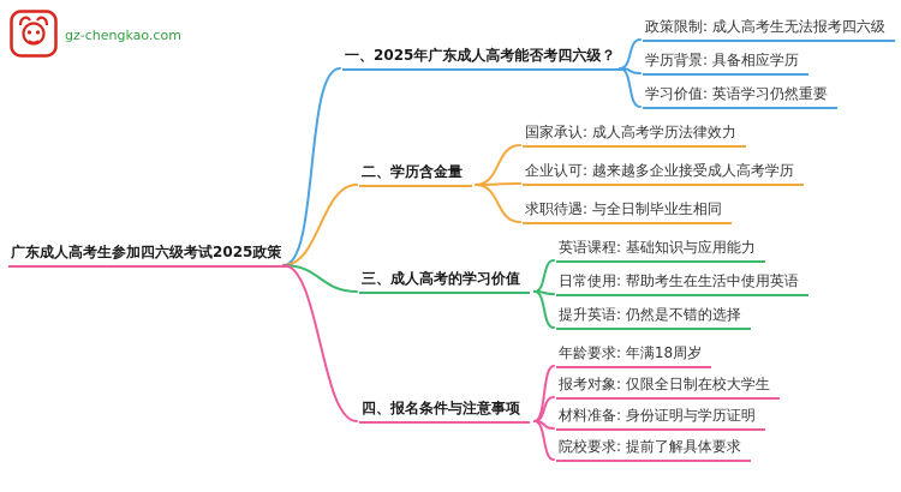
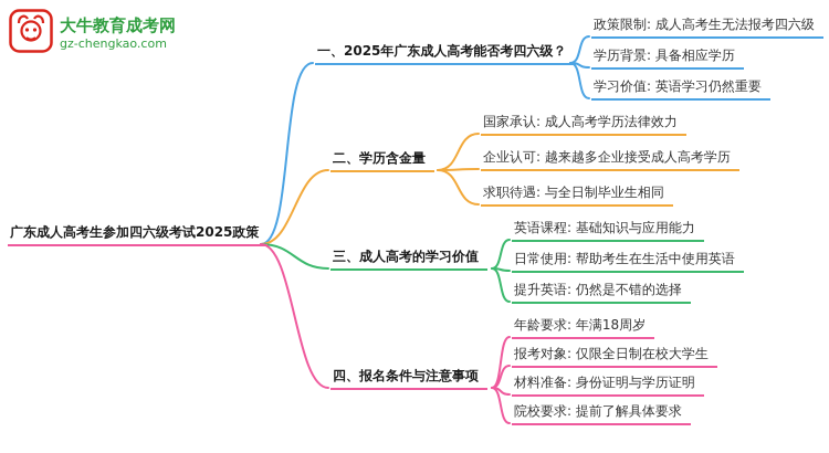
+ 大牛教育成考网
  gz-chengkao.com
  广东成人高考生参加四六级考试2025政策
  一、2025年广东成人高考能否考四六级？
  二、学历含金量
  三、成人高考的学习价值
  四、报名条件与注意事项
  政策限制: 成人高考生无法报考四六级
  学历背景: 具备相应学历
  学习价值: 英语学习仍然重要
  国家承认: 成人高考学历法律效力
  企业认可: 越来越多企业接受成人高考学历
  求职待遇: 与全日制毕业生相同
  英语课程: 基础知识与应用能力
  日常使用: 帮助考生在生活中使用英语
  提升英语: 仍然是不错的选择
  年龄要求: 年满18周岁
  报考对象: 仅限全日制在校大学生
  材料准备: 身份证明与学历证明
  院校要求: 提前了解具体要求
